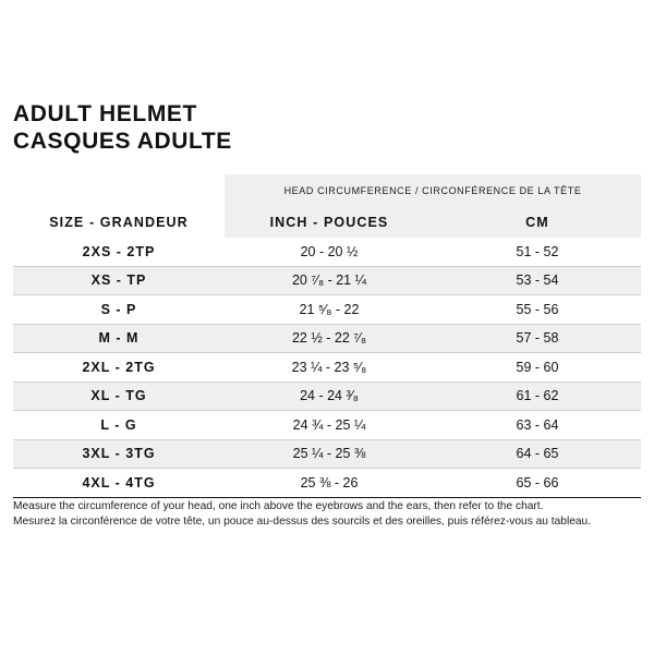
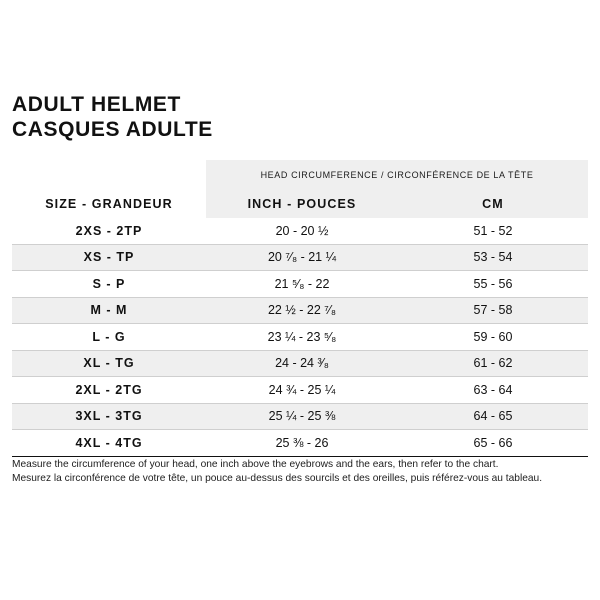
  ADULT HELMET
  CASQUES ADULTE
  	HEAD CIRCUMFERENCE / CIRCONFÉRENCE DE LA TÊTE
  SIZE - GRANDEUR	INCH - POUCES	CM
  2XS - 2TP	20 - 20 ½	51 - 52
  XS - TP	20 ⁷⁄₈ - 21 ¼	53 - 54
  S - P	21 ⁵⁄₈ - 22	55 - 56
  M - M	22 ½ - 22 ⁷⁄₈	57 - 58
- 2XL - 2TG	23 ¼ - 23 ⁵⁄₈	59 - 60
+ L - G	23 ¼ - 23 ⁵⁄₈	59 - 60
  XL - TG	24 - 24 ³⁄₈	61 - 62
- L - G	24 ¾ - 25 ¼	63 - 64
+ 2XL - 2TG	24 ¾ - 25 ¼	63 - 64
  3XL - 3TG	25 ¼ - 25 ⅜	64 - 65
  4XL - 4TG	25 ⅜ - 26	65 - 66
  Measure the circumference of your head, one inch above the eyebrows and the ears, then refer to the chart.
  Mesurez la circonférence de votre tête, un pouce au-dessus des sourcils et des oreilles, puis référez-vous au tableau.
